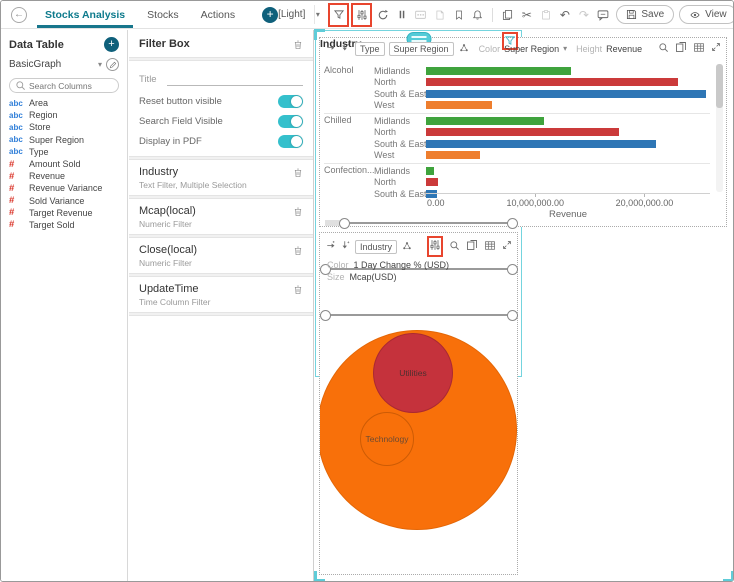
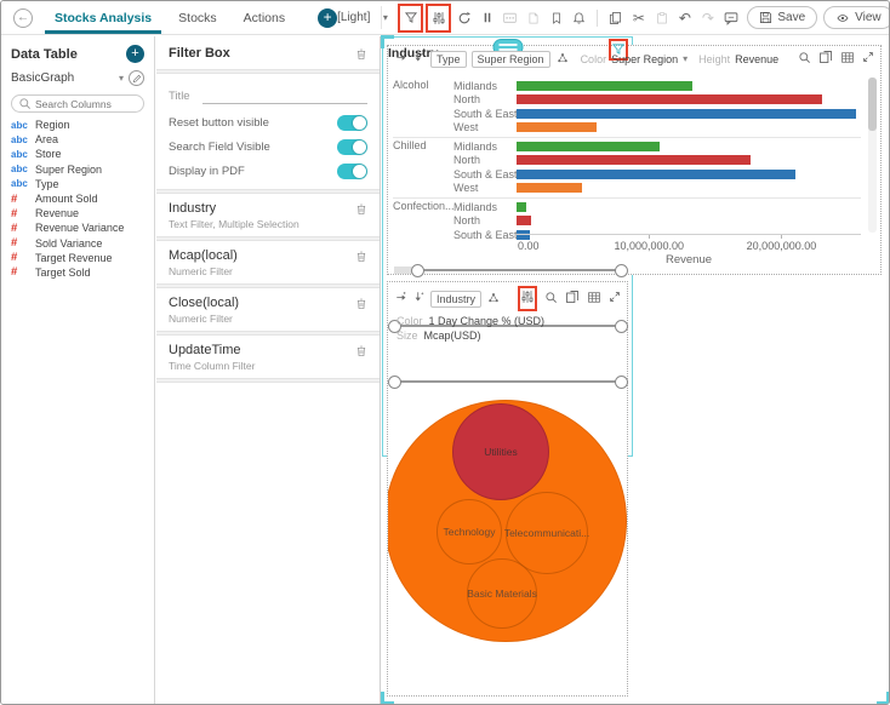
  ←
  Stocks Analysis
  Stocks
  Actions
  +
  [Light]
  ▾
  ✂
  ↶
  ↷
  Save
  View
  Data Table
  +
  BasicGraph
  ▾
  Search Columns
  abc
- Area
+ Region
  abc
- Region
+ Area
  abc
  Store
  abc
  Super Region
  abc
  Type
  #
  Amount Sold
  #
  Revenue
  #
  Revenue Variance
  #
  Sold Variance
  #
  Target Revenue
  #
  Target Sold
  Filter Box
  Title
  Reset button visible
  Search Field Visible
  Display in PDF
  Industry
  Text Filter, Multiple Selection
  Mcap(local)
  Numeric Filter
  Close(local)
  Numeric Filter
  UpdateTime
  Time Column Filter
  Type
  Super Region
  Color
  Super Region
  ▾
  Height
  Revenue
  Alcohol
  Midlands
  North
  South & Eas
  West
  Chilled
  Midlands
  North
  South & Eas
  West
  Confection...
  Midlands
  North
  South & Eas
  Revenue
  0.00
  10,000,000.00
  20,000,000.00
  Industry
  Color
  1 Day Change % (USD)
  Size
  Mcap(USD)
  Utilities
  Technology
+ Telecommunicati...
+ Basic Materials
  Indutr
